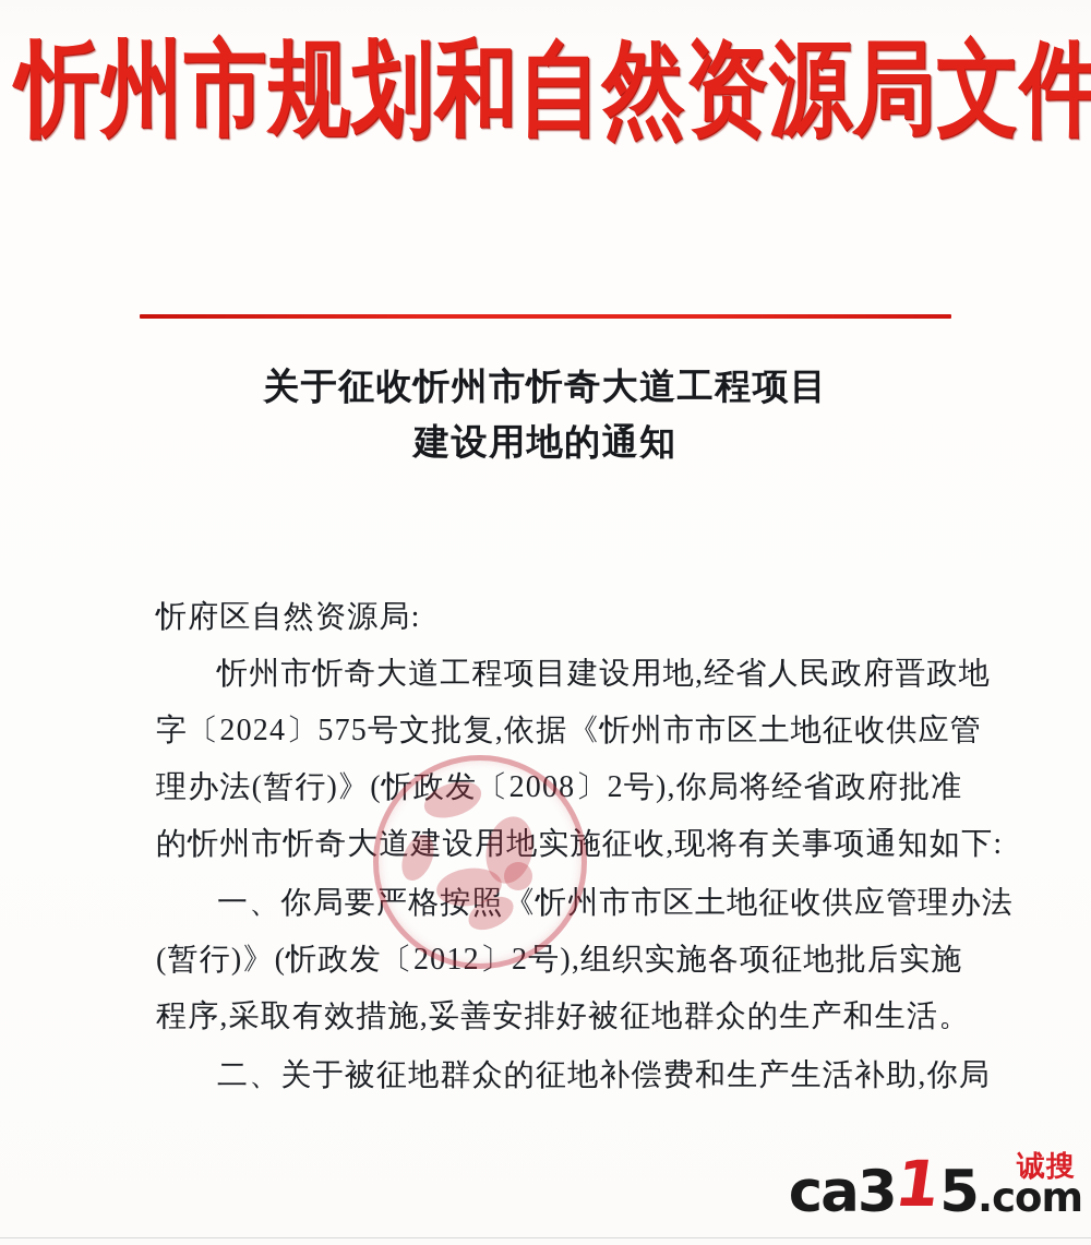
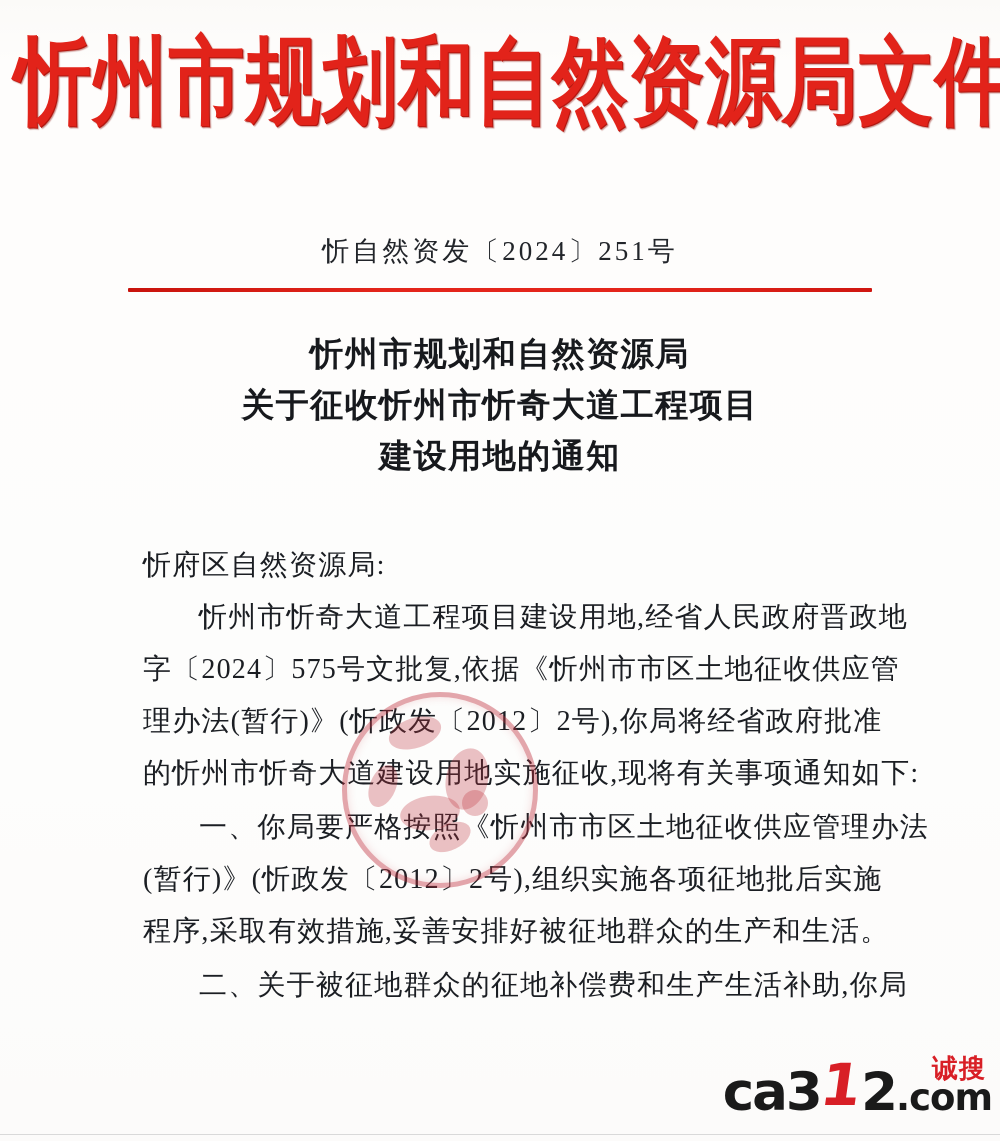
  忻州市规划和自然资源局文件
+ 忻自然资发〔2024〕251号
+ 忻州市规划和自然资源局
  关于征收忻州市忻奇大道工程项目
  建设用地的通知
  忻府区自然资源局:
  忻州市忻奇大道工程项目建设用地,经省人民政府晋政地
  字〔2024〕575号文批复,依据《忻州市市区土地征收供应管
- 理办法(暂行)》(忻政发〔2008〕2号),你局将经省政府批准
+ 理办法(暂行)》(忻政发〔2012〕2号),你局将经省政府批准
  的忻州市忻奇大道建设用地实施征收,现将有关事项通知如下:
  一、你局要严格按照《忻州市市区土地征收供应管理办法
  (暂行)》(忻政发〔2012〕2号),组织实施各项征地批后实施
  程序,采取有效措施,妥善安排好被征地群众的生产和生活。
  二、关于被征地群众的征地补偿费和生产生活补助,你局
  ca3
- 5
+ 2
  .com
  诚搜
